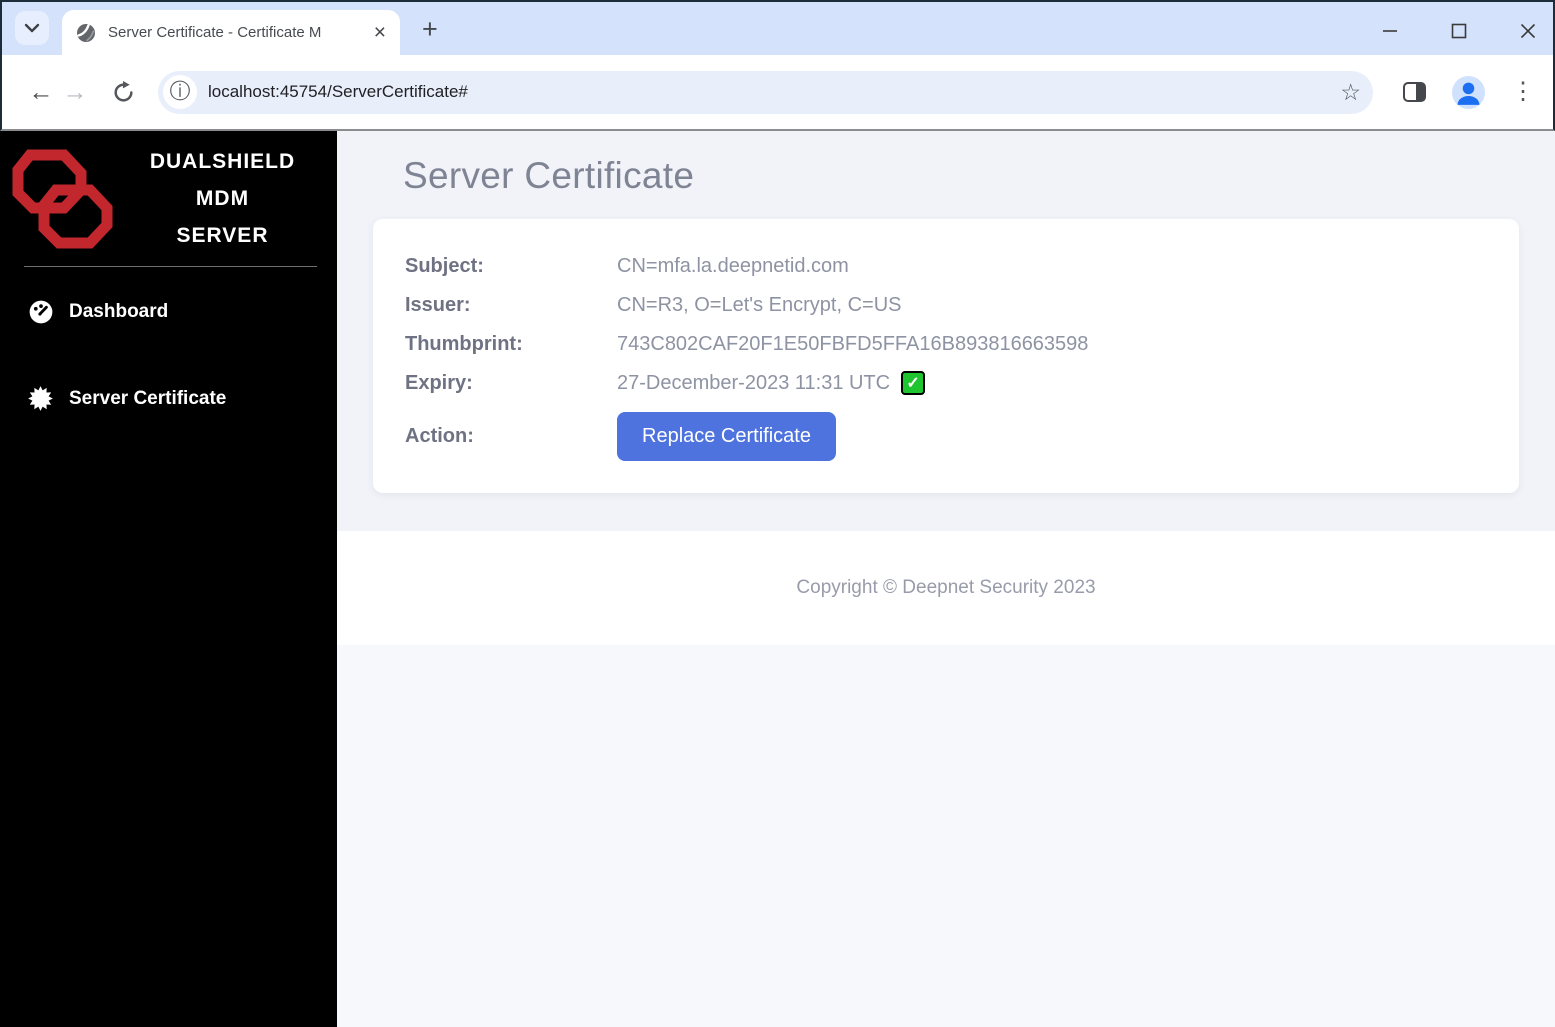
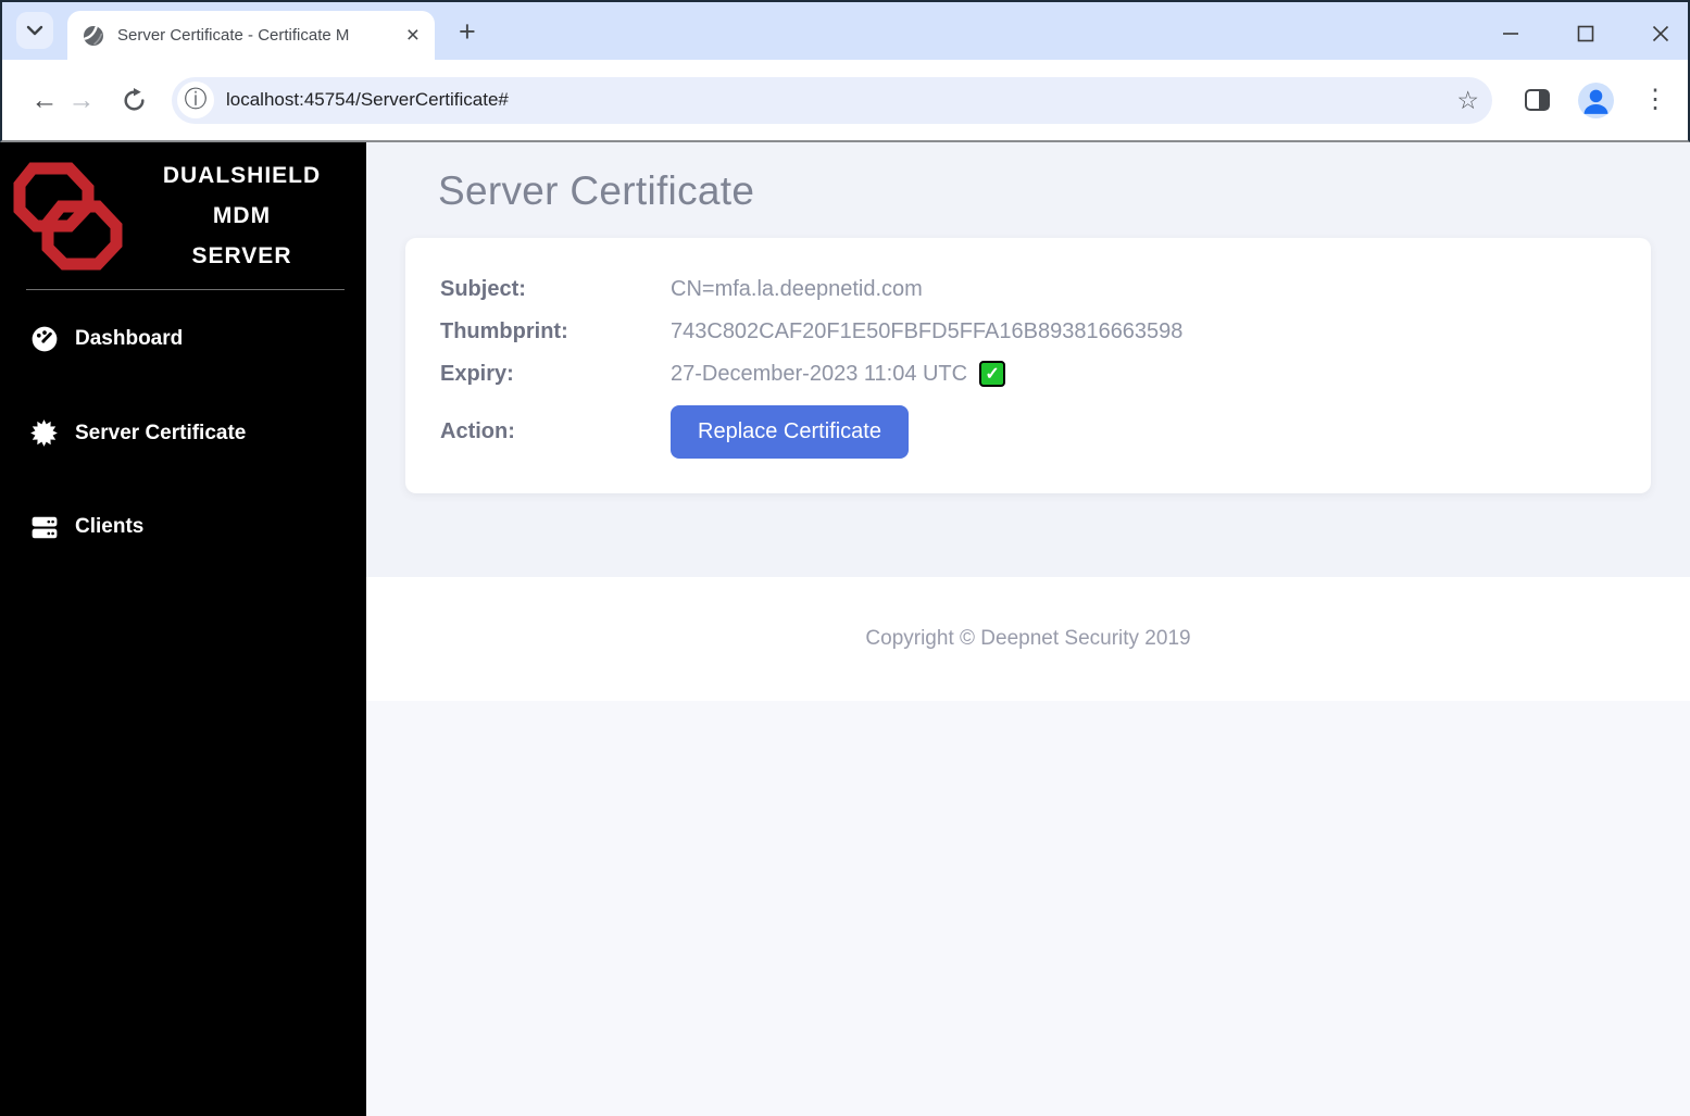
  Server Certificate - Certificate M
  ×
  +
  ←
  →
  ⓘ
  localhost:45754/ServerCertificate#
  ☆
  ⋮
  DUALSHIELD
  MDM
  SERVER
  Dashboard
  Server Certificate
+ Clients
  Server Certificate
  Subject:
  CN=mfa.la.deepnetid.com
- Issuer:
- CN=R3, O=Let's Encrypt, C=US
  Thumbprint:
  743C802CAF20F1E50FBFD5FFA16B893816663598
  Expiry:
- 27-December-2023 11:31 UTC
+ 27-December-2023 11:04 UTC
  ✓
  Action:
  Replace Certificate
- Copyright © Deepnet Security 2023
+ Copyright © Deepnet Security 2019
